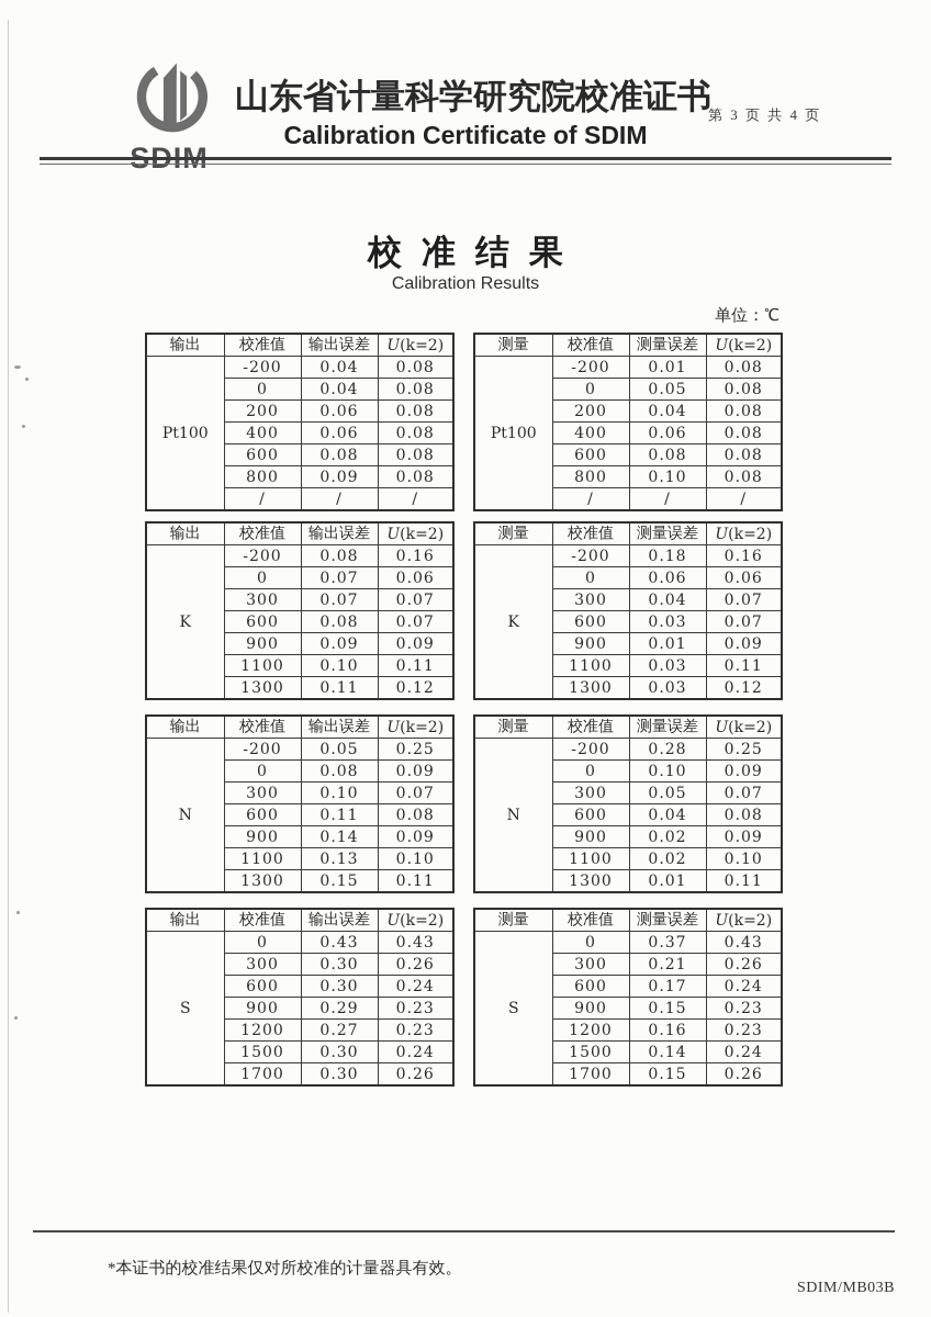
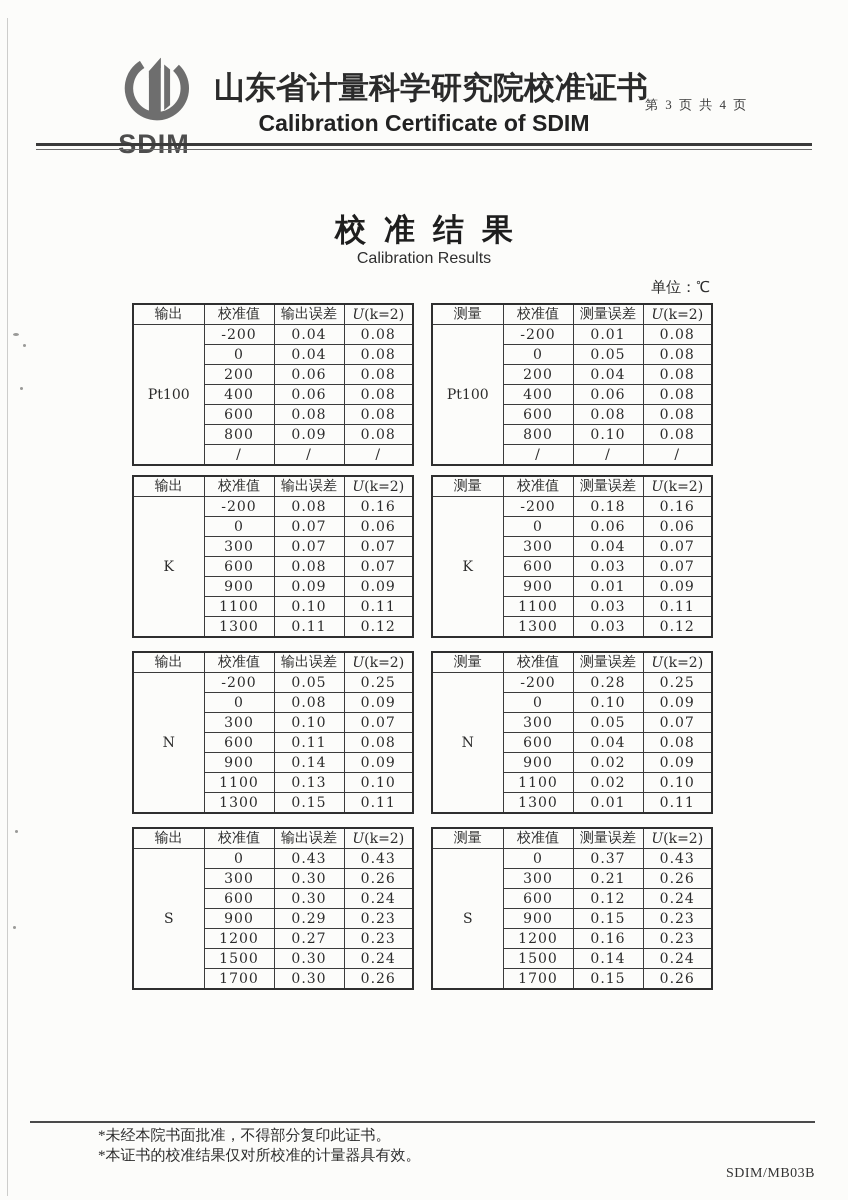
  山东省计量科学研究院校准证书
  第 3 页 共 4 页
  Calibration Certificate of SDIM
  校准结果
  Calibration Results
  单位：℃
  输出	校准值	输出误差	U(k=2)
  Pt100	-200	0.04	0.08
  0	0.04	0.08
  200	0.06	0.08
  400	0.06	0.08
  600	0.08	0.08
  800	0.09	0.08
  /	/	/
  测量	校准值	测量误差	U(k=2)
  Pt100	-200	0.01	0.08
  0	0.05	0.08
  200	0.04	0.08
  400	0.06	0.08
  600	0.08	0.08
  800	0.10	0.08
  /	/	/
  输出	校准值	输出误差	U(k=2)
  K	-200	0.08	0.16
  0	0.07	0.06
  300	0.07	0.07
  600	0.08	0.07
  900	0.09	0.09
  1100	0.10	0.11
  1300	0.11	0.12
  测量	校准值	测量误差	U(k=2)
  K	-200	0.18	0.16
  0	0.06	0.06
  300	0.04	0.07
  600	0.03	0.07
  900	0.01	0.09
  1100	0.03	0.11
  1300	0.03	0.12
  输出	校准值	输出误差	U(k=2)
  N	-200	0.05	0.25
  0	0.08	0.09
  300	0.10	0.07
  600	0.11	0.08
  900	0.14	0.09
  1100	0.13	0.10
  1300	0.15	0.11
  测量	校准值	测量误差	U(k=2)
  N	-200	0.28	0.25
  0	0.10	0.09
  300	0.05	0.07
  600	0.04	0.08
  900	0.02	0.09
  1100	0.02	0.10
  1300	0.01	0.11
  输出	校准值	输出误差	U(k=2)
  S	0	0.43	0.43
  300	0.30	0.26
  600	0.30	0.24
  900	0.29	0.23
  1200	0.27	0.23
  1500	0.30	0.24
  1700	0.30	0.26
  测量	校准值	测量误差	U(k=2)
  S	0	0.37	0.43
  300	0.21	0.26
- 600	0.17	0.24
+ 600	0.12	0.24
  900	0.15	0.23
  1200	0.16	0.23
  1500	0.14	0.24
  1700	0.15	0.26
+ *未经本院书面批准，不得部分复印此证书。
  *本证书的校准结果仅对所校准的计量器具有效。
  SDIM/MB03B
